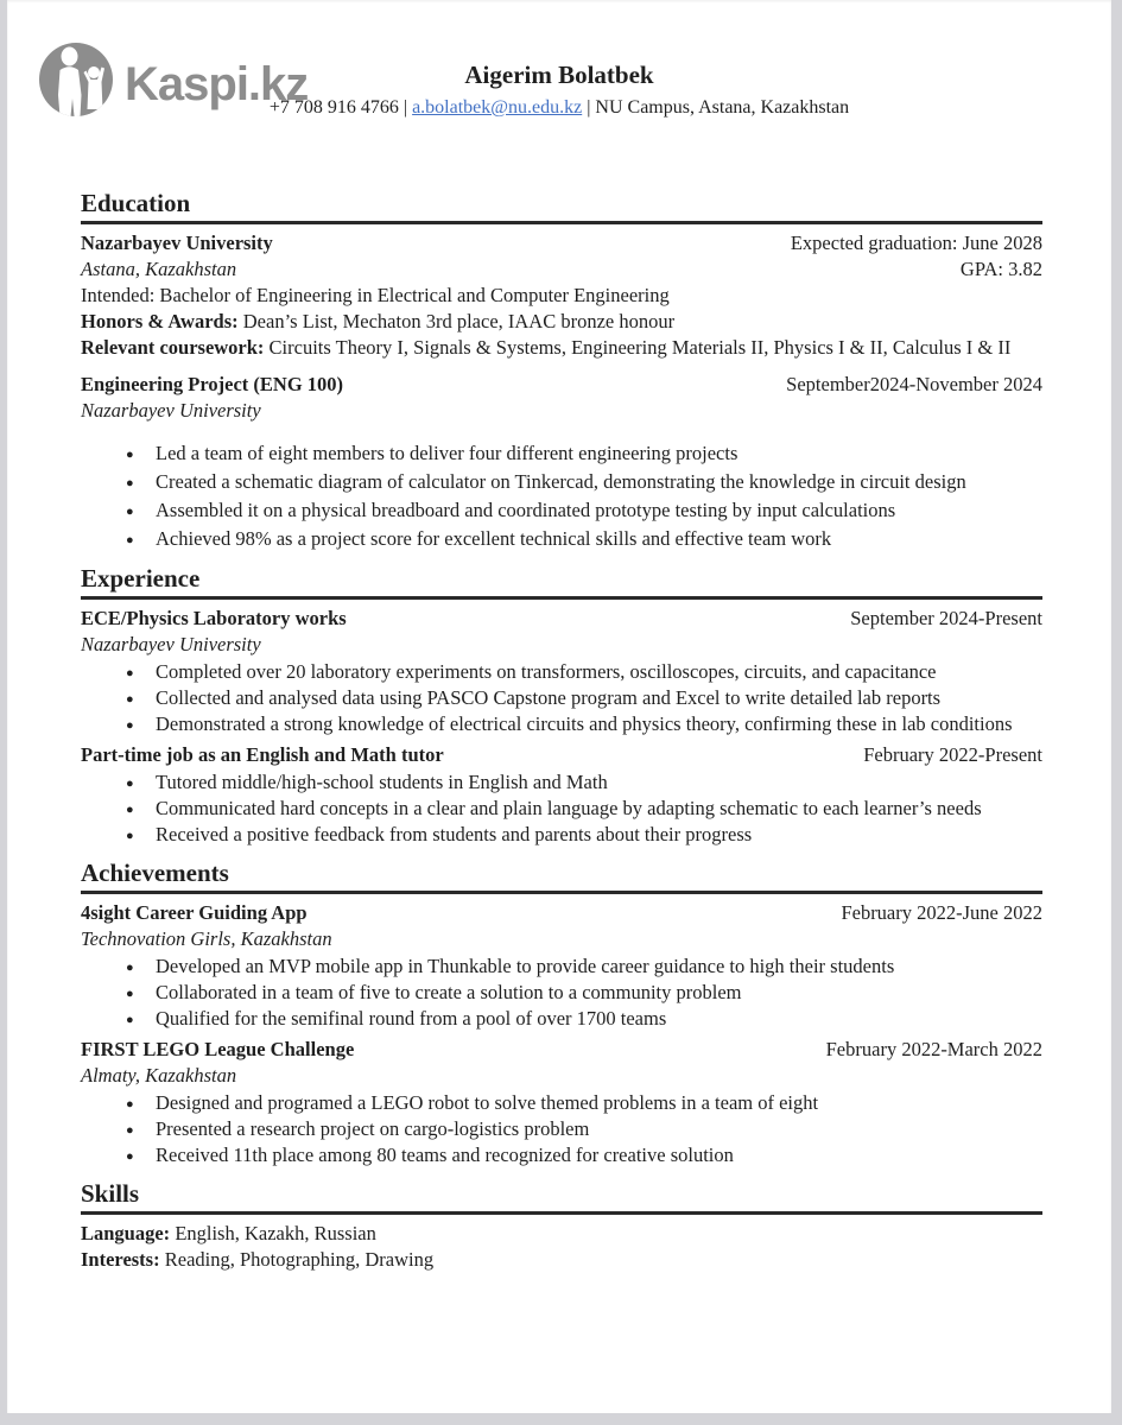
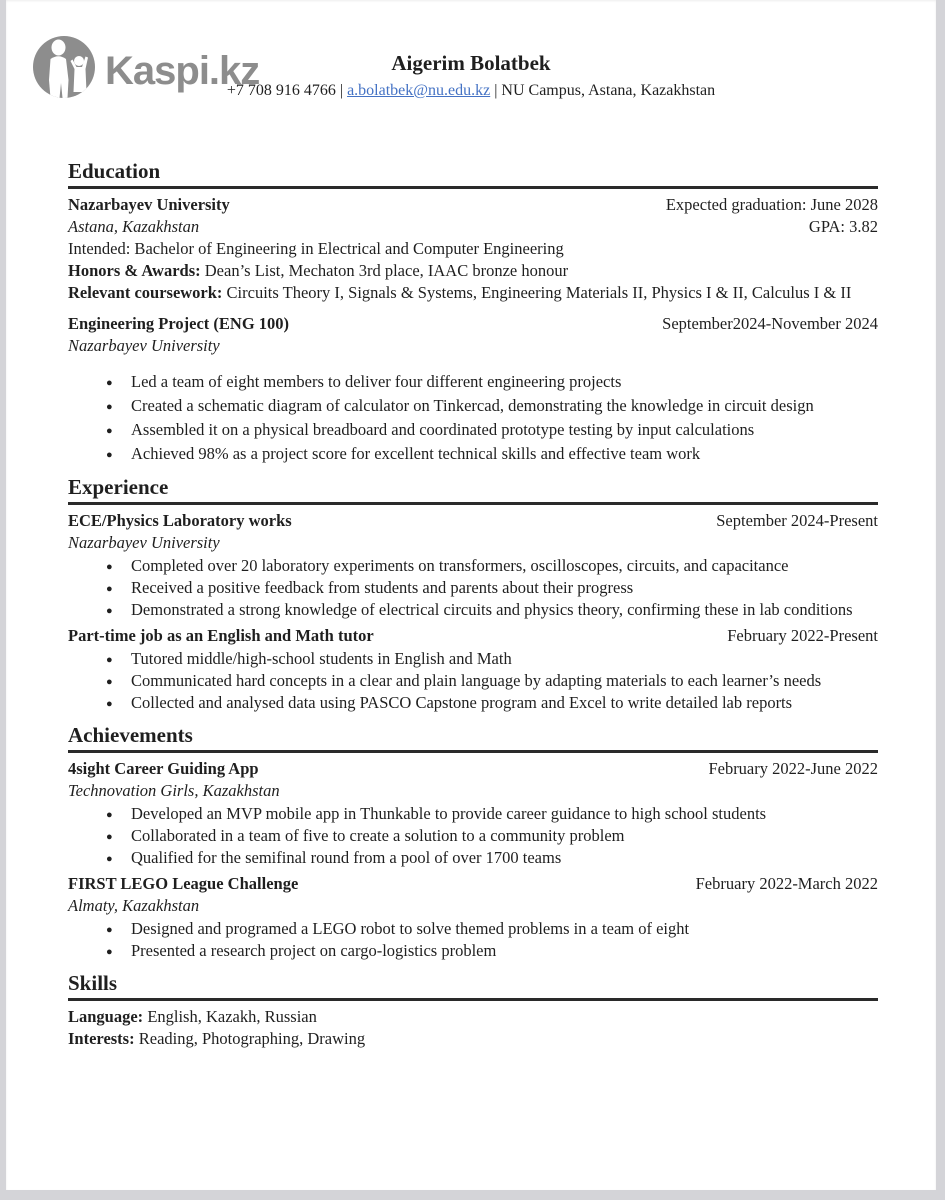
  Kaspi.kz
  Aigerim Bolatbek
  +7 708 916 4766 | a.bolatbek@nu.edu.kz | NU Campus, Astana, Kazakhstan
  Education
  Nazarbayev University
  Expected graduation: June 2028
  Astana, Kazakhstan
  GPA: 3.82
  Intended: Bachelor of Engineering in Electrical and Computer Engineering
  Honors & Awards: Dean’s List, Mechaton 3rd place, IAAC bronze honour
  Relevant coursework: Circuits Theory I, Signals & Systems, Engineering Materials II, Physics I & II, Calculus I & II
  Engineering Project (ENG 100)
  September2024-November 2024
  Nazarbayev University
  Led a team of eight members to deliver four different engineering projects
  Created a schematic diagram of calculator on Tinkercad, demonstrating the knowledge in circuit design
  Assembled it on a physical breadboard and coordinated prototype testing by input calculations
  Achieved 98% as a project score for excellent technical skills and effective team work
  Experience
  ECE/Physics Laboratory works
  September 2024-Present
  Nazarbayev University
  Completed over 20 laboratory experiments on transformers, oscilloscopes, circuits, and capacitance
- Collected and analysed data using PASCO Capstone program and Excel to write detailed lab reports
+ Received a positive feedback from students and parents about their progress
  Demonstrated a strong knowledge of electrical circuits and physics theory, confirming these in lab conditions
  Part-time job as an English and Math tutor
  February 2022-Present
  Tutored middle/high-school students in English and Math
- Communicated hard concepts in a clear and plain language by adapting schematic to each learner’s needs
+ Communicated hard concepts in a clear and plain language by adapting materials to each learner’s needs
- Received a positive feedback from students and parents about their progress
+ Collected and analysed data using PASCO Capstone program and Excel to write detailed lab reports
  Achievements
  4sight Career Guiding App
  February 2022-June 2022
  Technovation Girls, Kazakhstan
- Developed an MVP mobile app in Thunkable to provide career guidance to high their students
+ Developed an MVP mobile app in Thunkable to provide career guidance to high school students
  Collaborated in a team of five to create a solution to a community problem
  Qualified for the semifinal round from a pool of over 1700 teams
  FIRST LEGO League Challenge
  February 2022-March 2022
  Almaty, Kazakhstan
  Designed and programed a LEGO robot to solve themed problems in a team of eight
  Presented a research project on cargo-logistics problem
- Received 11th place among 80 teams and recognized for creative solution
  Skills
  Language: English, Kazakh, Russian
  Interests: Reading, Photographing, Drawing
